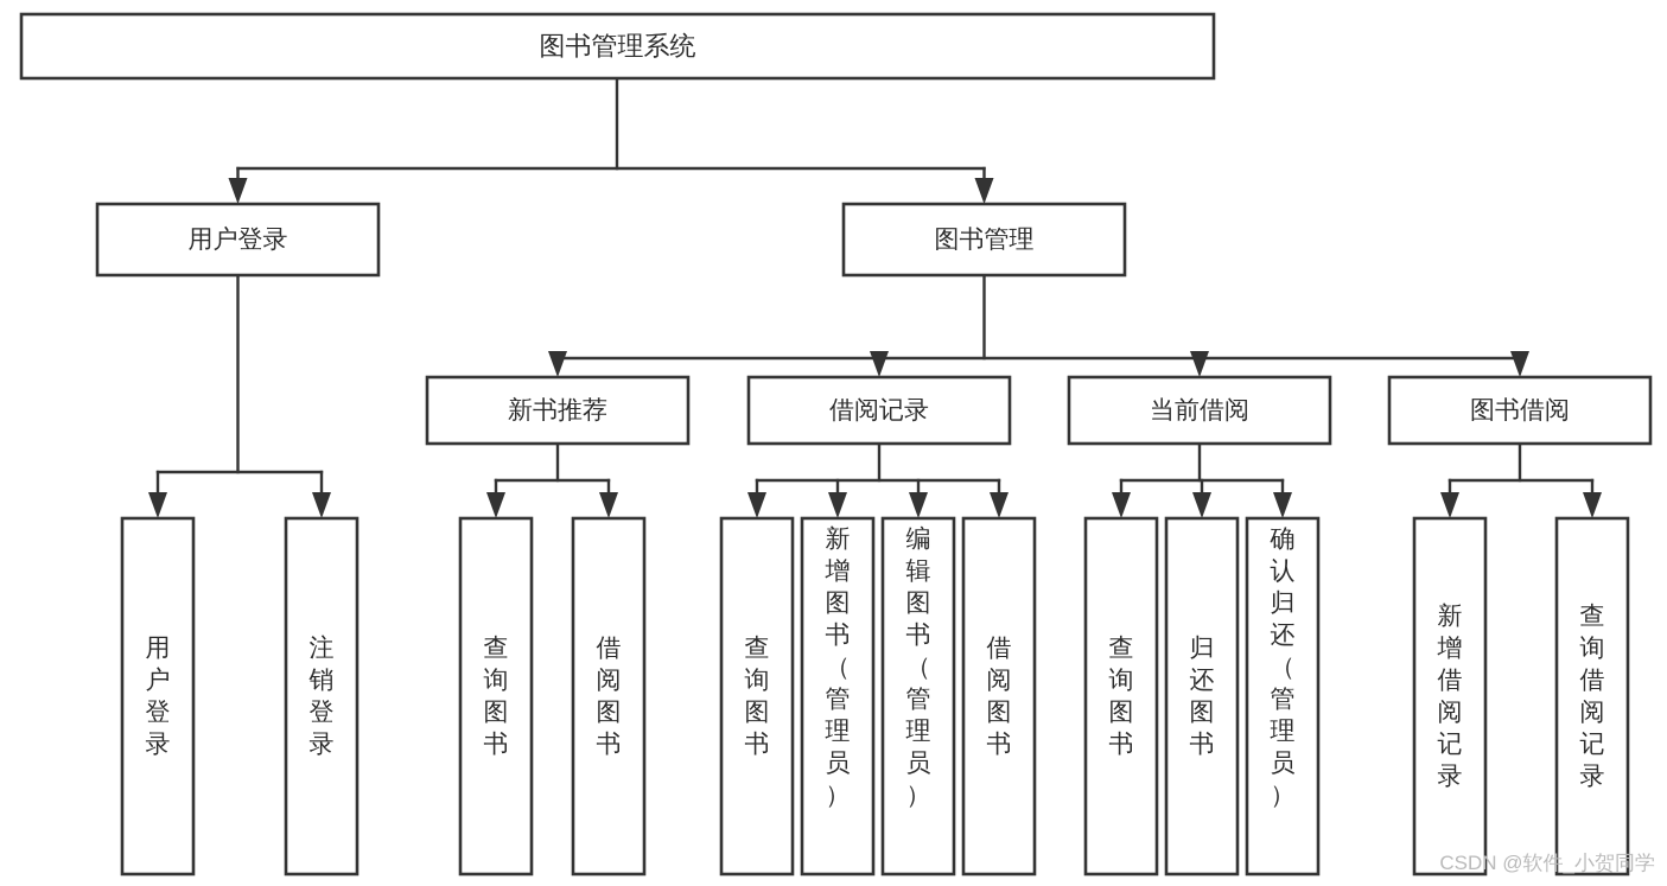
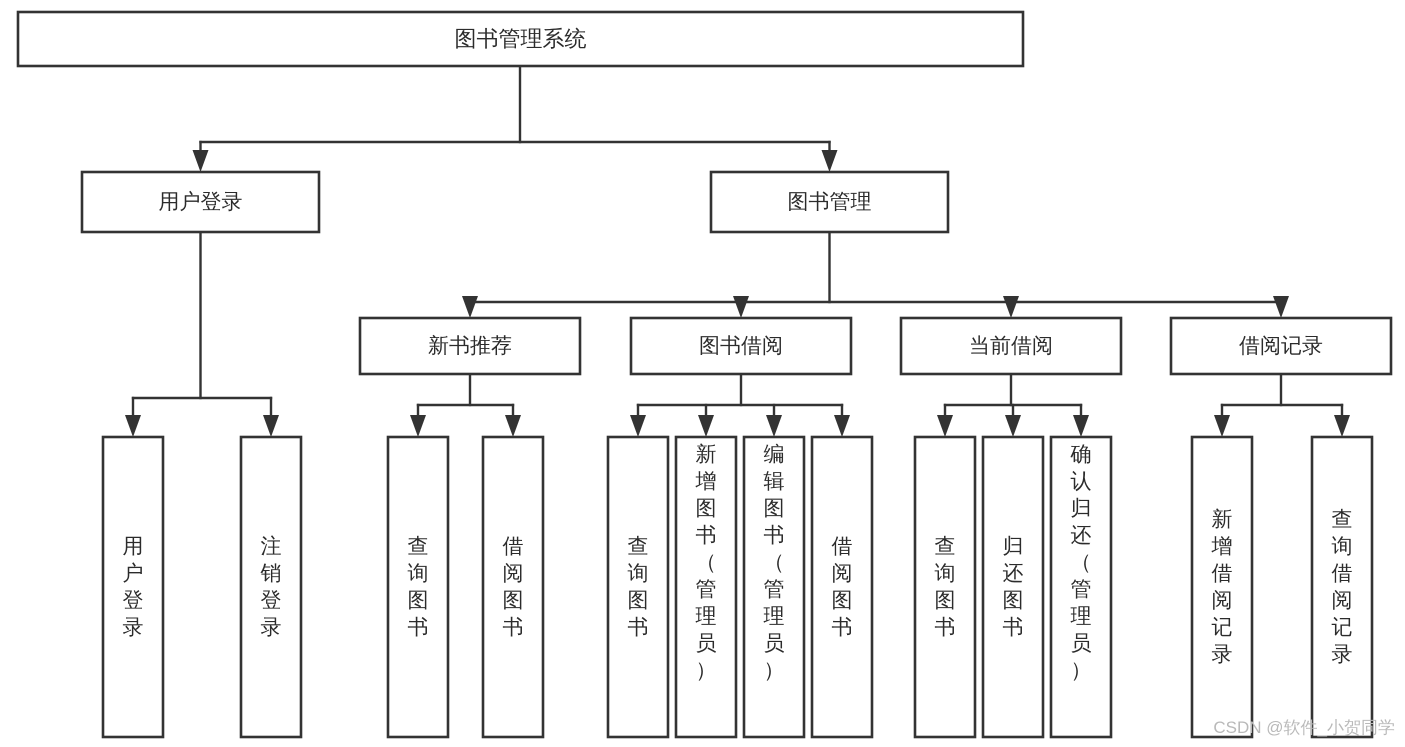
  图书管理系统
  用户登录
  图书管理
  新书推荐
- 借阅记录
+ 图书借阅
  当前借阅
- 图书借阅
+ 借阅记录
  用户登录
  注销登录
  查询图书
  借阅图书
  查询图书
  新增图书（管理员）
  编辑图书（管理员）
  借阅图书
  查询图书
  归还图书
  确认归还（管理员）
  新增借阅记录
  查询借阅记录
  CSDN @软件_小贺同学
